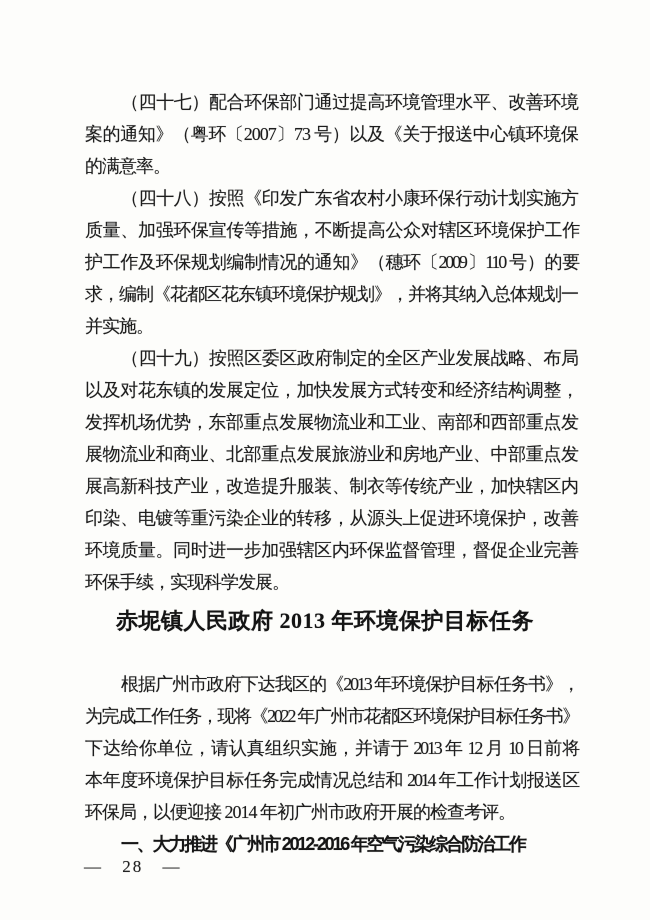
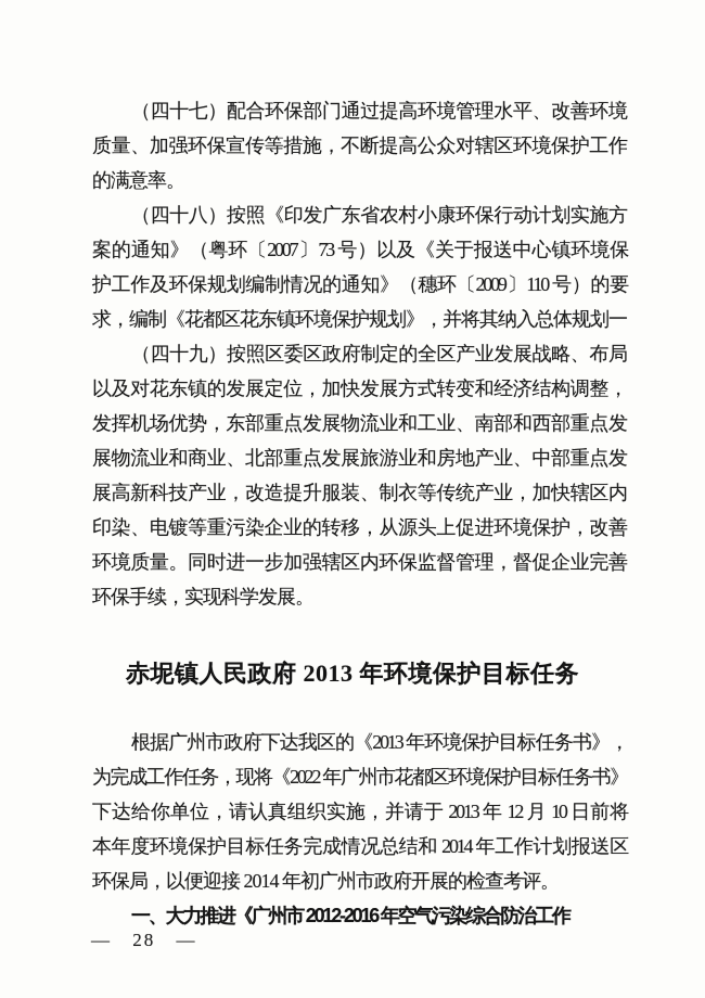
  （四十七）配合环保部门通过提高环境管理水平、改善环境
- 案的通知》（粤环〔2007〕73 号）以及《关于报送中心镇环境保
+ 质量、加强环保宣传等措施，不断提高公众对辖区环境保护工作
  的满意率。
  （四十八）按照《印发广东省农村小康环保行动计划实施方
- 质量、加强环保宣传等措施，不断提高公众对辖区环境保护工作
+ 案的通知》（粤环〔2007〕73 号）以及《关于报送中心镇环境保
  护工作及环保规划编制情况的通知》（穗环〔2009〕110 号）的要
  求，编制《花都区花东镇环境保护规划》，并将其纳入总体规划一
- 并实施。
  （四十九）按照区委区政府制定的全区产业发展战略、布局
  以及对花东镇的发展定位，加快发展方式转变和经济结构调整，
  发挥机场优势，东部重点发展物流业和工业、南部和西部重点发
  展物流业和商业、北部重点发展旅游业和房地产业、中部重点发
  展高新科技产业，改造提升服装、制衣等传统产业，加快辖区内
  印染、电镀等重污染企业的转移，从源头上促进环境保护，改善
  环境质量。同时进一步加强辖区内环保监督管理，督促企业完善
  环保手续，实现科学发展。
  赤坭镇人民政府 2013 年环境保护目标任务
  根据广州市政府下达我区的《2013 年环境保护目标任务书》，
  为完成工作任务，现将《2022 年广州市花都区环境保护目标任务书》
  下达给你单位，请认真组织实施，并请于 2013 年 12 月 10 日前将
  本年度环境保护目标任务完成情况总结和 2014 年工作计划报送区
  环保局，以便迎接 2014 年初广州市政府开展的检查考评。
  一、大力推进《广州市 2012-2016 年空气污染综合防治工作
  — 28 —
